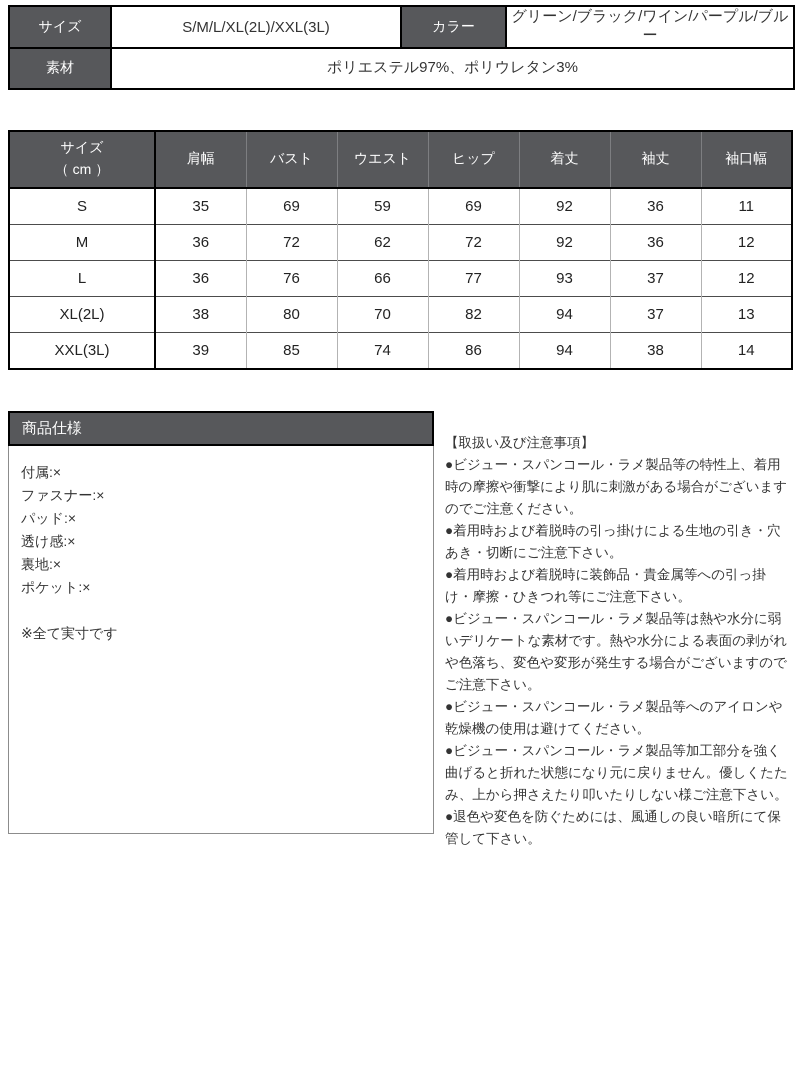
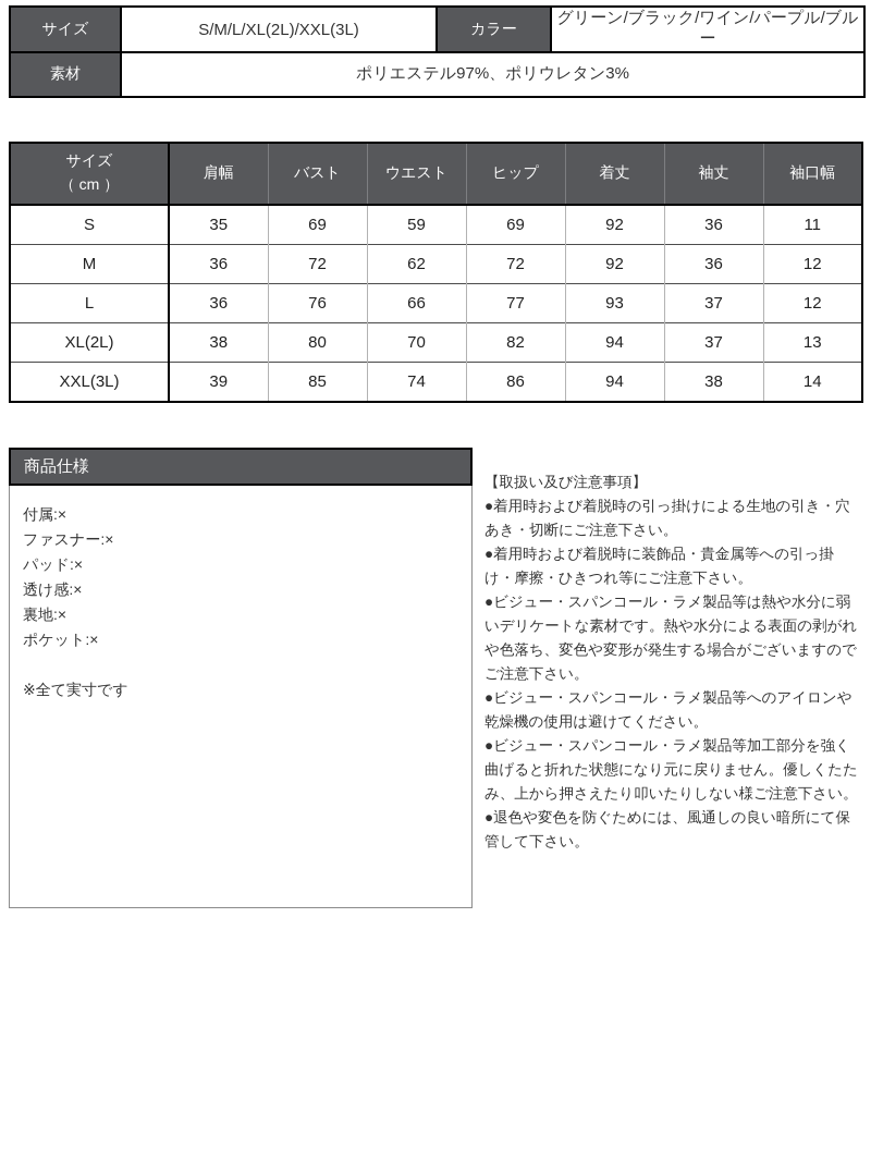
  サイズ	S/M/L/XL(2L)/XXL(3L)	カラー	グリーン/ブラック/ワイン/パープル/ブルー
  素材	ポリエステル97%、ポリウレタン3%
  サイズ （ cm ）	肩幅	バスト	ウエスト	ヒップ	着丈	袖丈	袖口幅
  S	35	69	59	69	92	36	11
  M	36	72	62	72	92	36	12
  L	36	76	66	77	93	37	12
  XL(2L)	38	80	70	82	94	37	13
  XXL(3L)	39	85	74	86	94	38	14
  商品仕様
  付属:×
  ファスナー:×
  パッド:×
  透け感:×
  裏地:×
  ポケット:×
  ※全て実寸です
  【取扱い及び注意事項】
- ●ビジュー・スパンコール・ラメ製品等の特性上、着用時の摩擦や衝撃により肌に刺激がある場合がございますのでご注意ください。
  ●着用時および着脱時の引っ掛けによる生地の引き・穴あき・切断にご注意下さい。
  ●着用時および着脱時に装飾品・貴金属等への引っ掛け・摩擦・ひきつれ等にご注意下さい。
  ●ビジュー・スパンコール・ラメ製品等は熱や水分に弱いデリケートな素材です。熱や水分による表面の剥がれや色落ち、変色や変形が発生する場合がございますのでご注意下さい。
  ●ビジュー・スパンコール・ラメ製品等へのアイロンや乾燥機の使用は避けてください。
  ●ビジュー・スパンコール・ラメ製品等加工部分を強く曲げると折れた状態になり元に戻りません。優しくたたみ、上から押さえたり叩いたりしない様ご注意下さい。
  ●退色や変色を防ぐためには、風通しの良い暗所にて保管して下さい。
